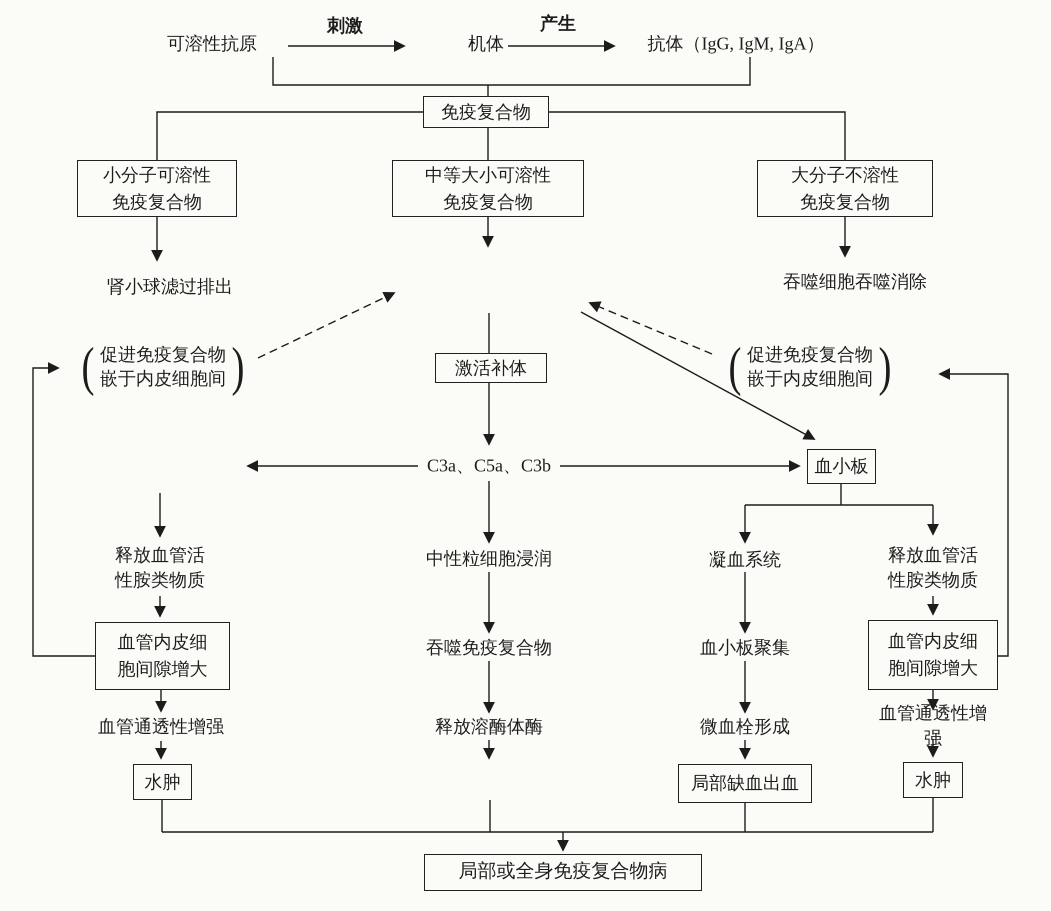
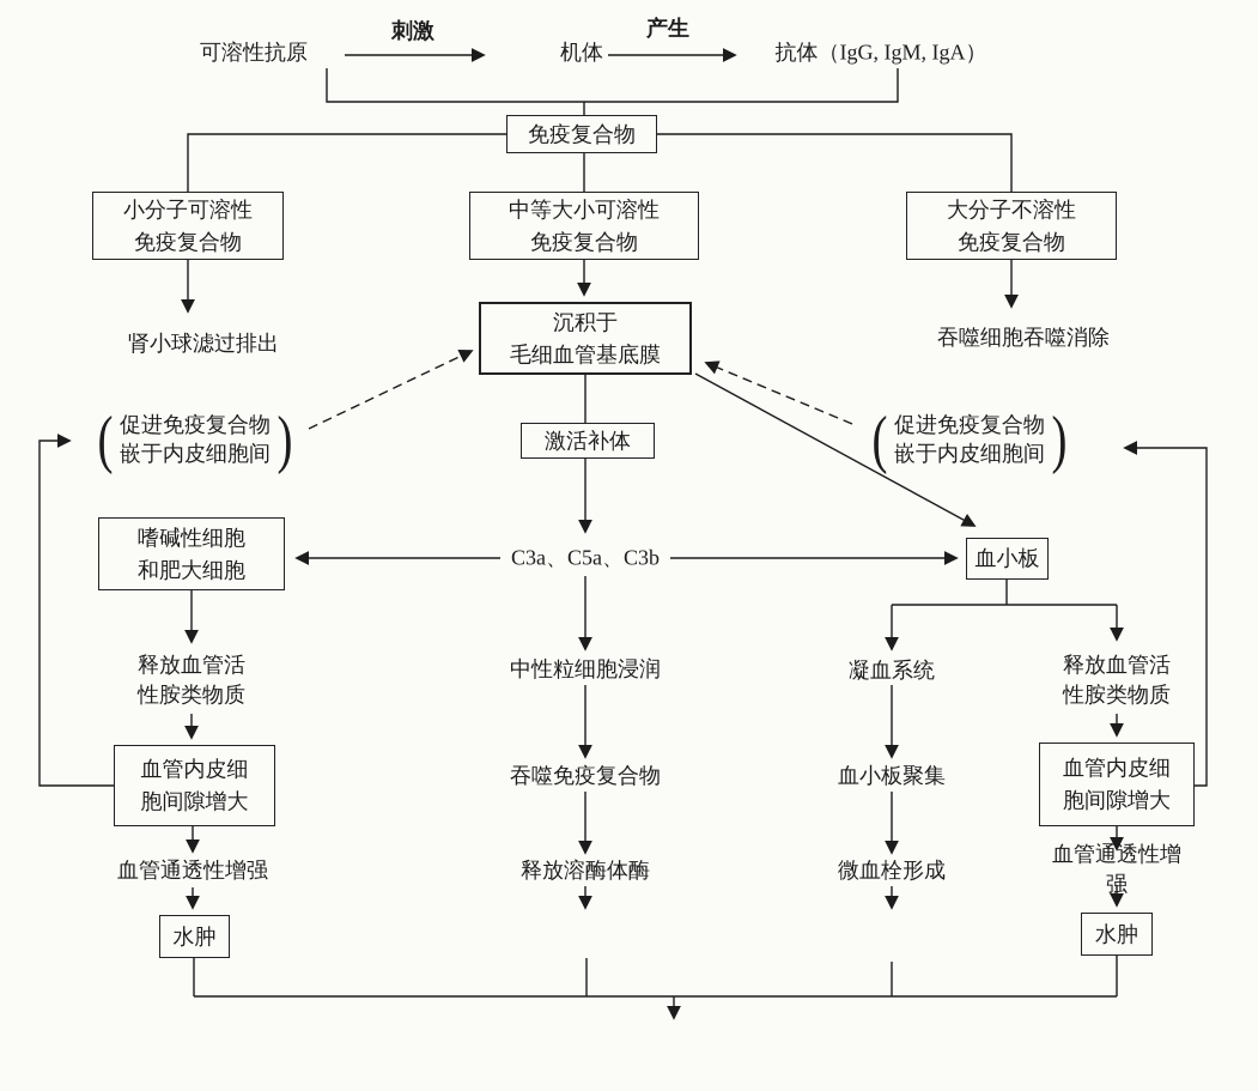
  可溶性抗原
  刺激
  机体
  产生
  抗体（IgG, IgM, IgA）
  免疫复合物
  小分子可溶性
  免疫复合物
  中等大小可溶性
  免疫复合物
  大分子不溶性
  免疫复合物
  肾小球滤过排出
  吞噬细胞吞噬消除
+ 沉积于
+ 毛细血管基底膜
  激活补体
  C3a、C5a、C3b
  (
  促进免疫复合物
  嵌于内皮细胞间
  )
  (
  促进免疫复合物
  嵌于内皮细胞间
  )
+ 嗜碱性细胞
+ 和肥大细胞
  血小板
  释放血管活
  性胺类物质
  血管内皮细
  胞间隙增大
  血管通透性增强
  水肿
  中性粒细胞浸润
  吞噬免疫复合物
  释放溶酶体酶
  凝血系统
  血小板聚集
  微血栓形成
- 局部缺血出血
  释放血管活
  性胺类物质
  血管内皮细
  胞间隙增大
  血管通透性增强
  水肿
- 局部或全身免疫复合物病
